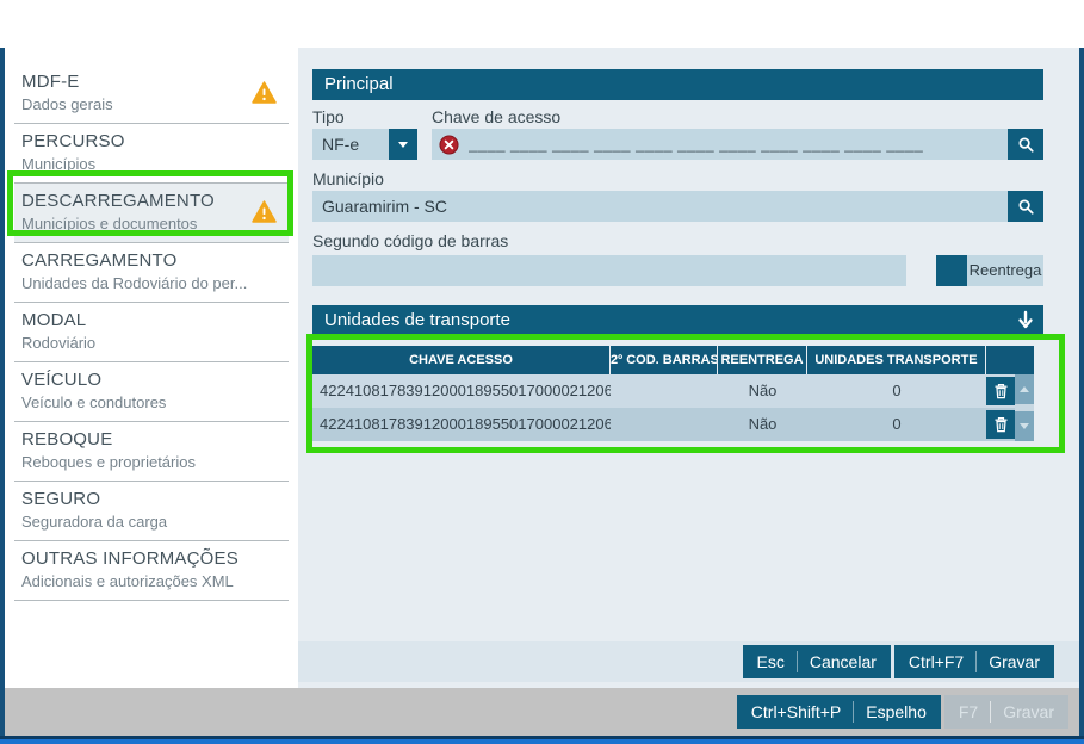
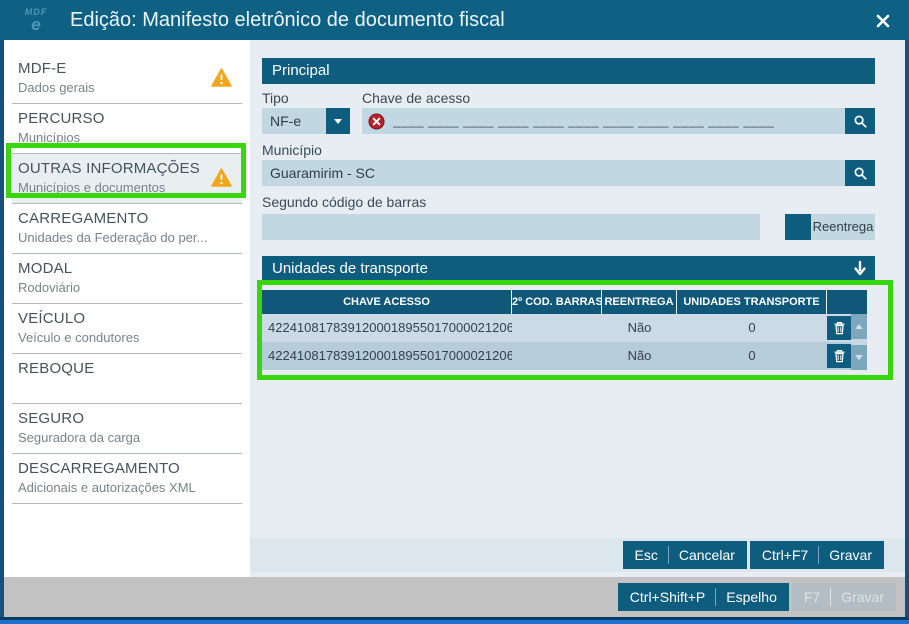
+ MDF
+ e
+ Edição: Manifesto eletrônico de documento fiscal
  MDF-E
  Dados gerais
  PERCURSO
  Municípios
- DESCARREGAMENTO
+ OUTRAS INFORMAÇÕES
  Municípios e documentos
  CARREGAMENTO
- Unidades da Rodoviário do per...
+ Unidades da Federação do per...
  MODAL
  Rodoviário
  VEÍCULO
  Veículo e condutores
  REBOQUE
- Reboques e proprietários
  SEGURO
  Seguradora da carga
- OUTRAS INFORMAÇÕES
+ DESCARREGAMENTO
  Adicionais e autorizações XML
  Principal
  Tipo
  NF-e
  Chave de acesso
  ____ ____ ____ ____ ____ ____ ____ ____ ____ ____ ____
  Município
  Guaramirim - SC
  Segundo código de barras
  Reentrega
  Unidades de transporte
  CHAVE ACESSO
  2º COD. BARRAS
  REENTREGA
  UNIDADES TRANSPORTE
  4224108178391200018955017000021206
  Não
  0
  4224108178391200018955017000021206
  Não
  0
  Esc
  Cancelar
  Ctrl+F7
  Gravar
  Ctrl+Shift+P
  Espelho
  F7
  Gravar
